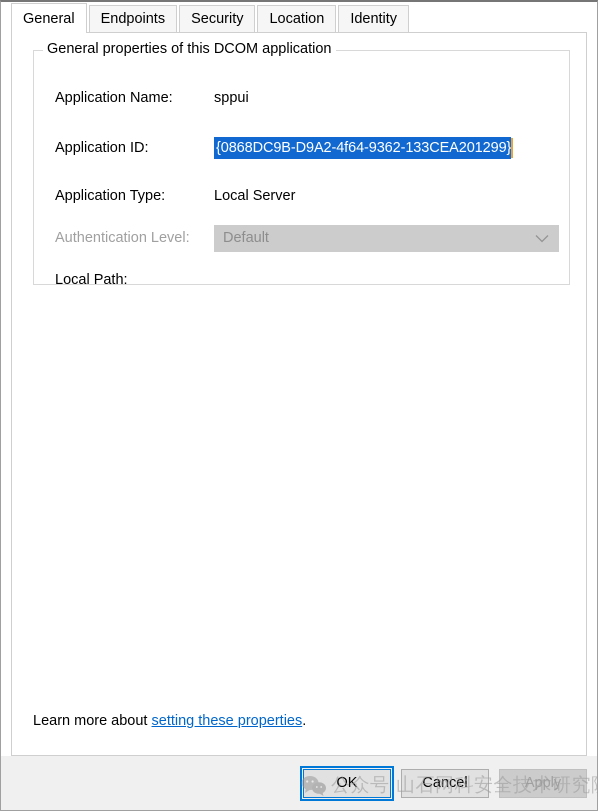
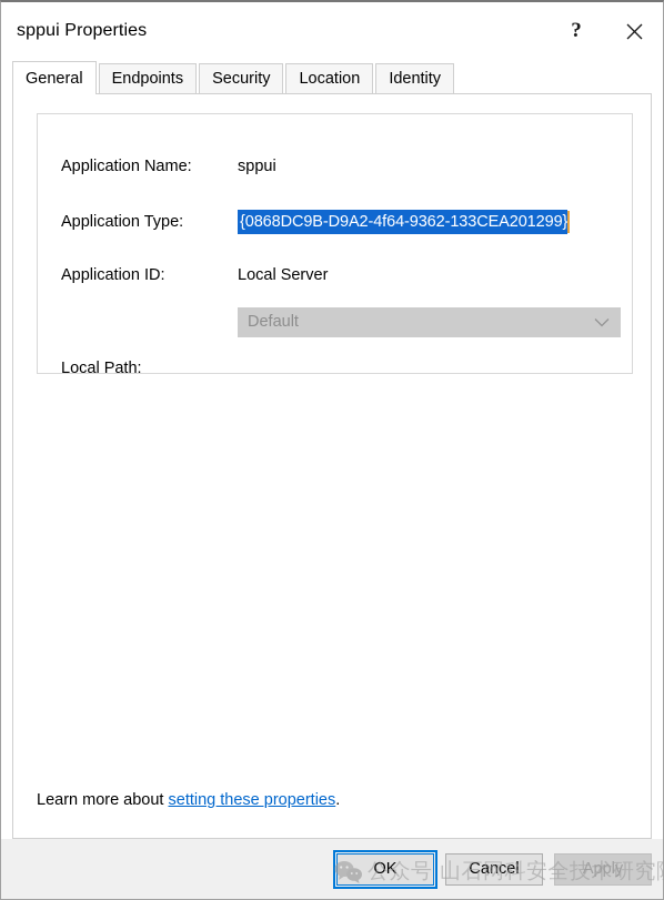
+ sppui Properties
+ ?
  General
  Endpoints
  Security
  Location
  Identity
- General properties of this DCOM application
  Application Name:
  sppui
- Application ID:
+ Application Type:
  {0868DC9B-D9A2-4f64-9362-133CEA201299}
- Application Type:
+ Application ID:
  Local Server
- Authentication Level:
  Default
  Local Path:
  Learn more about setting these properties.
  OK
  Cancel
  Apply
  公众号 山石网科安全技术研究
